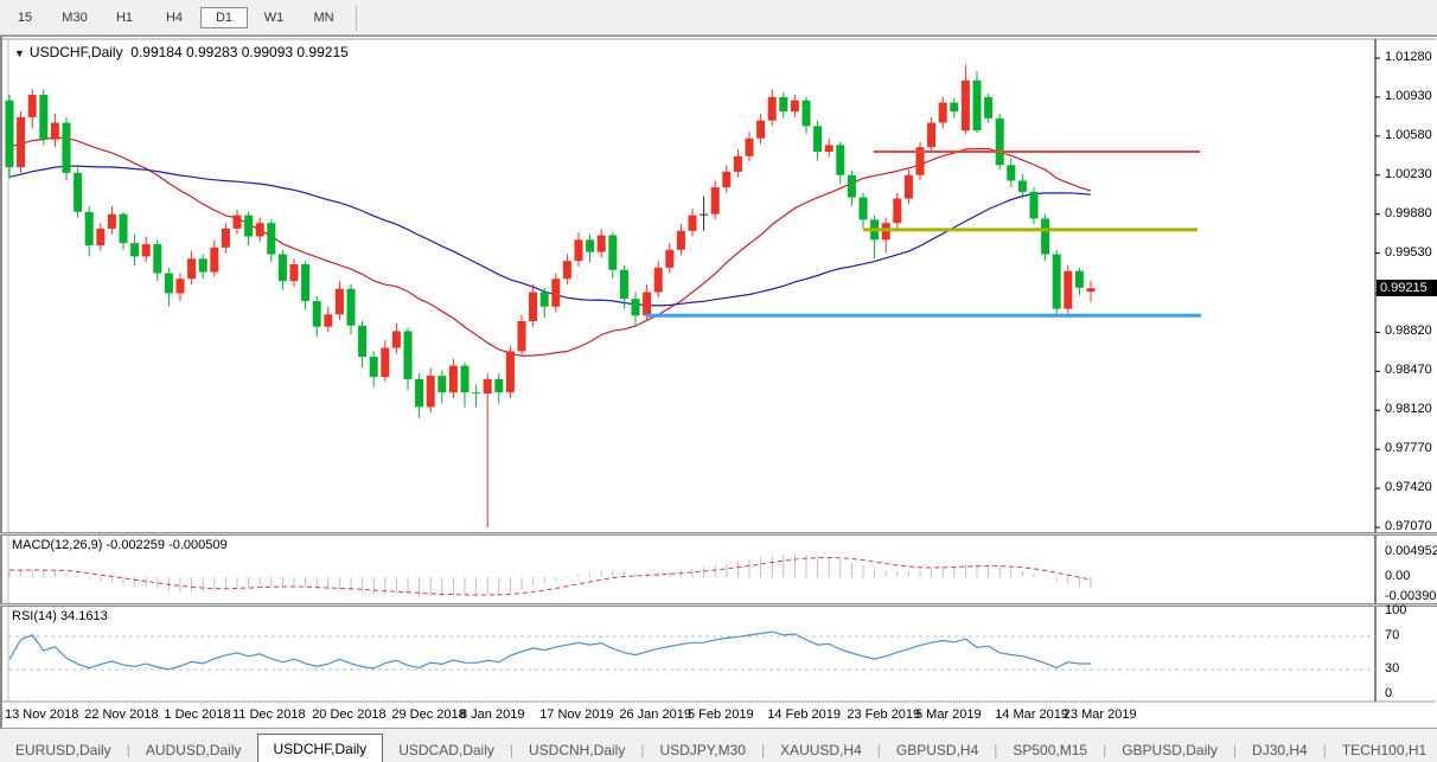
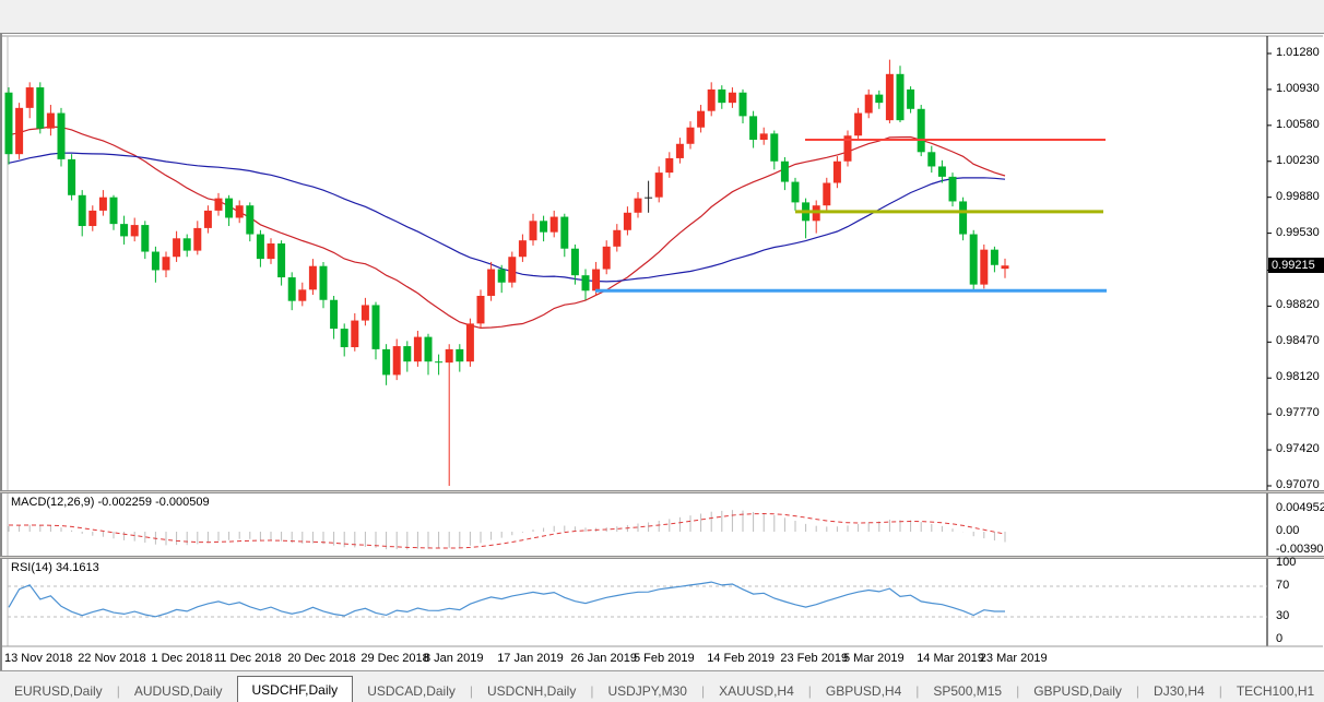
- 15
- M30
- H1
- H4
- D1
- W1
- MN
- ▼ USDCHF,Daily 0.99184 0.99283 0.99093 0.99215
  MACD(12,26,9) -0.002259 -0.000509
  RSI(14) 34.1613
  0.99215
  1.01280
  1.00930
  1.00580
  1.00230
  0.99880
  0.99530
  0.98820
  0.98470
  0.98120
  0.97770
  0.97420
  0.97070
  0.004952
  0.00
  -0.00390
  100
  70
  30
  0
  13 Nov 2018
  22 Nov 2018
  1 Dec 2018
  11 Dec 2018
  20 Dec 2018
  29 Dec 2018
  8 Jan 2019
- 17 Nov 2019
+ 17 Jan 2019
  26 Jan 2019
  5 Feb 2019
  14 Feb 2019
  23 Feb 2019
  5 Mar 2019
  14 Mar 2019
  23 Mar 2019
  EURUSD,Daily
  |
  AUDUSD,Daily
  USDCHF,Daily
  USDCAD,Daily
  |
  USDCNH,Daily
  |
  USDJPY,M30
  |
  XAUUSD,H4
  |
  GBPUSD,H4
  |
  SP500,M15
  |
  GBPUSD,Daily
  |
  DJ30,H4
  |
  TECH100,H1
